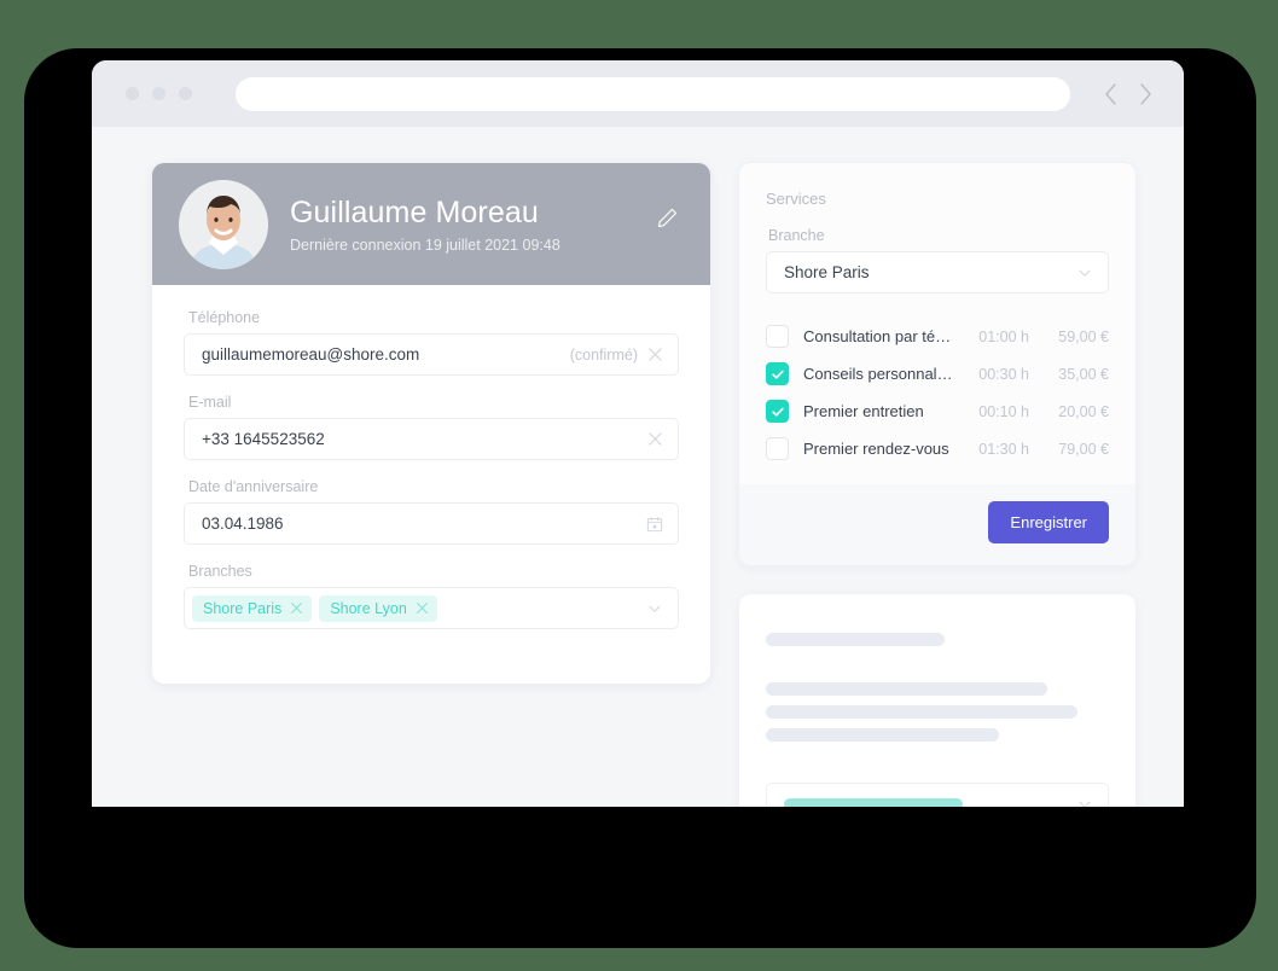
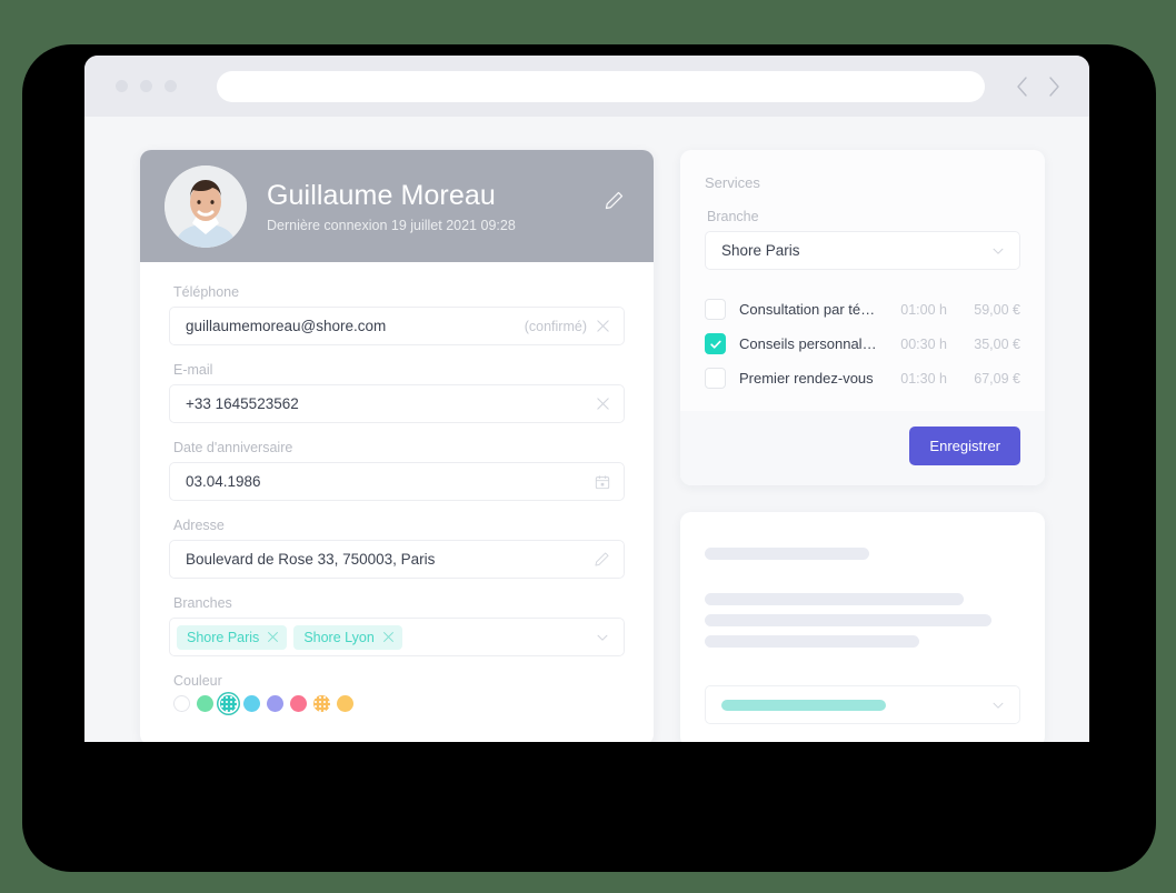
  Guillaume Moreau
- Dernière connexion 19 juillet 2021 09:48
+ Dernière connexion 19 juillet 2021 09:28
  Téléphone
  guillaumemoreau@shore.com
  (confirmé)
  E-mail
  +33 1645523562
  Date d'anniversaire
  03.04.1986
+ Adresse
+ Boulevard de Rose 33, 750003, Paris
  Branches
  Shore Paris
  Shore Lyon
+ Couleur
  Services
  Branche
  Shore Paris
  Consultation par télép
  01:00 h
  59,00 €
  Conseils personnalisé
  00:30 h
  35,00 €
- Premier entretien
- 00:10 h
- 20,00 €
  Premier rendez-vous
  01:30 h
- 79,00 €
+ 67,09 €
  Enregistrer
